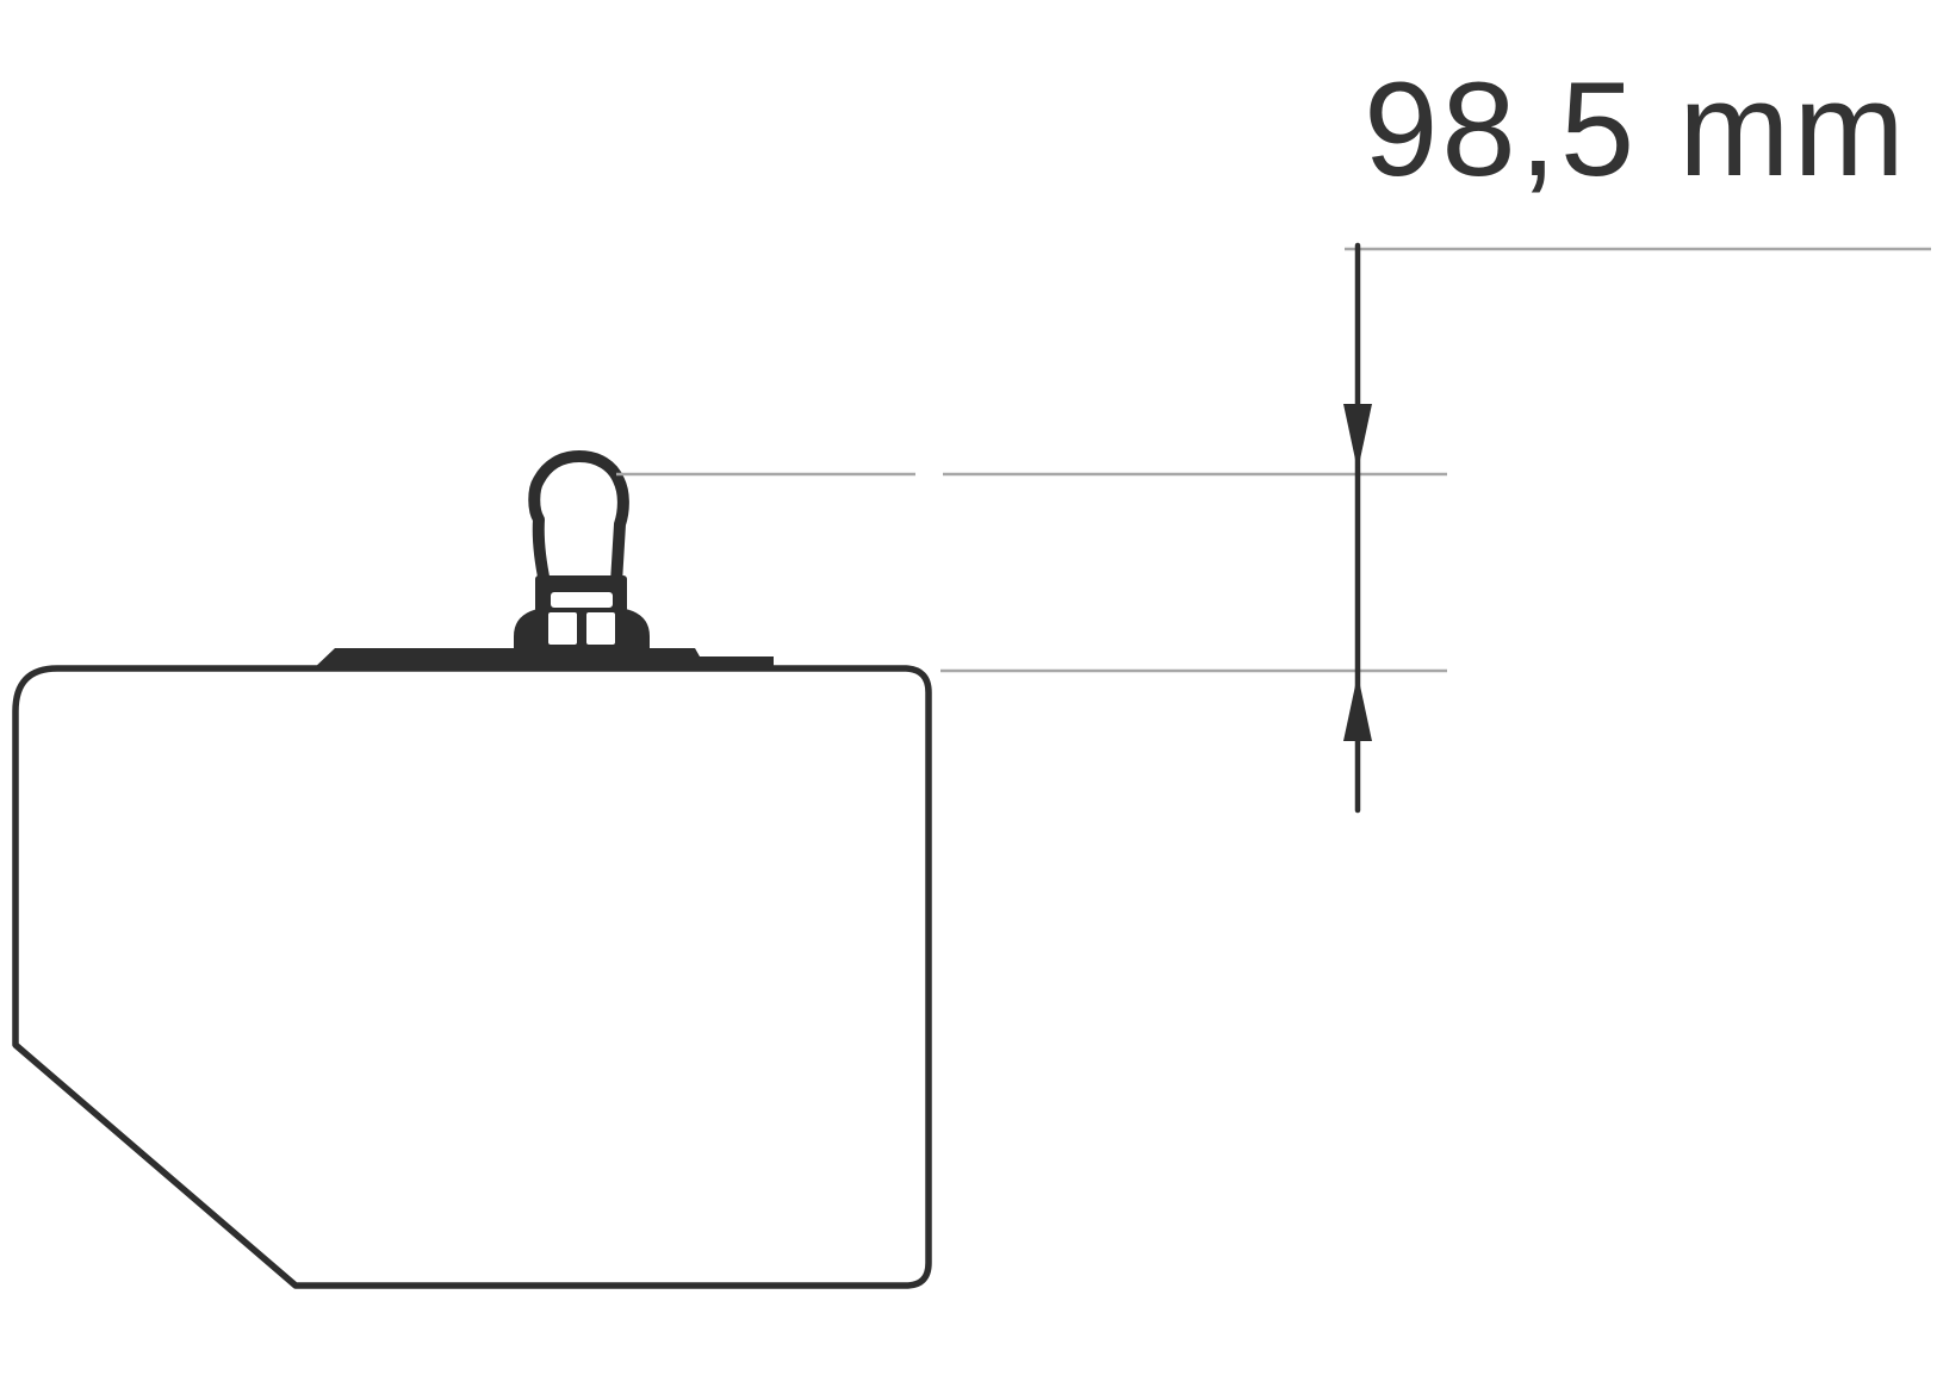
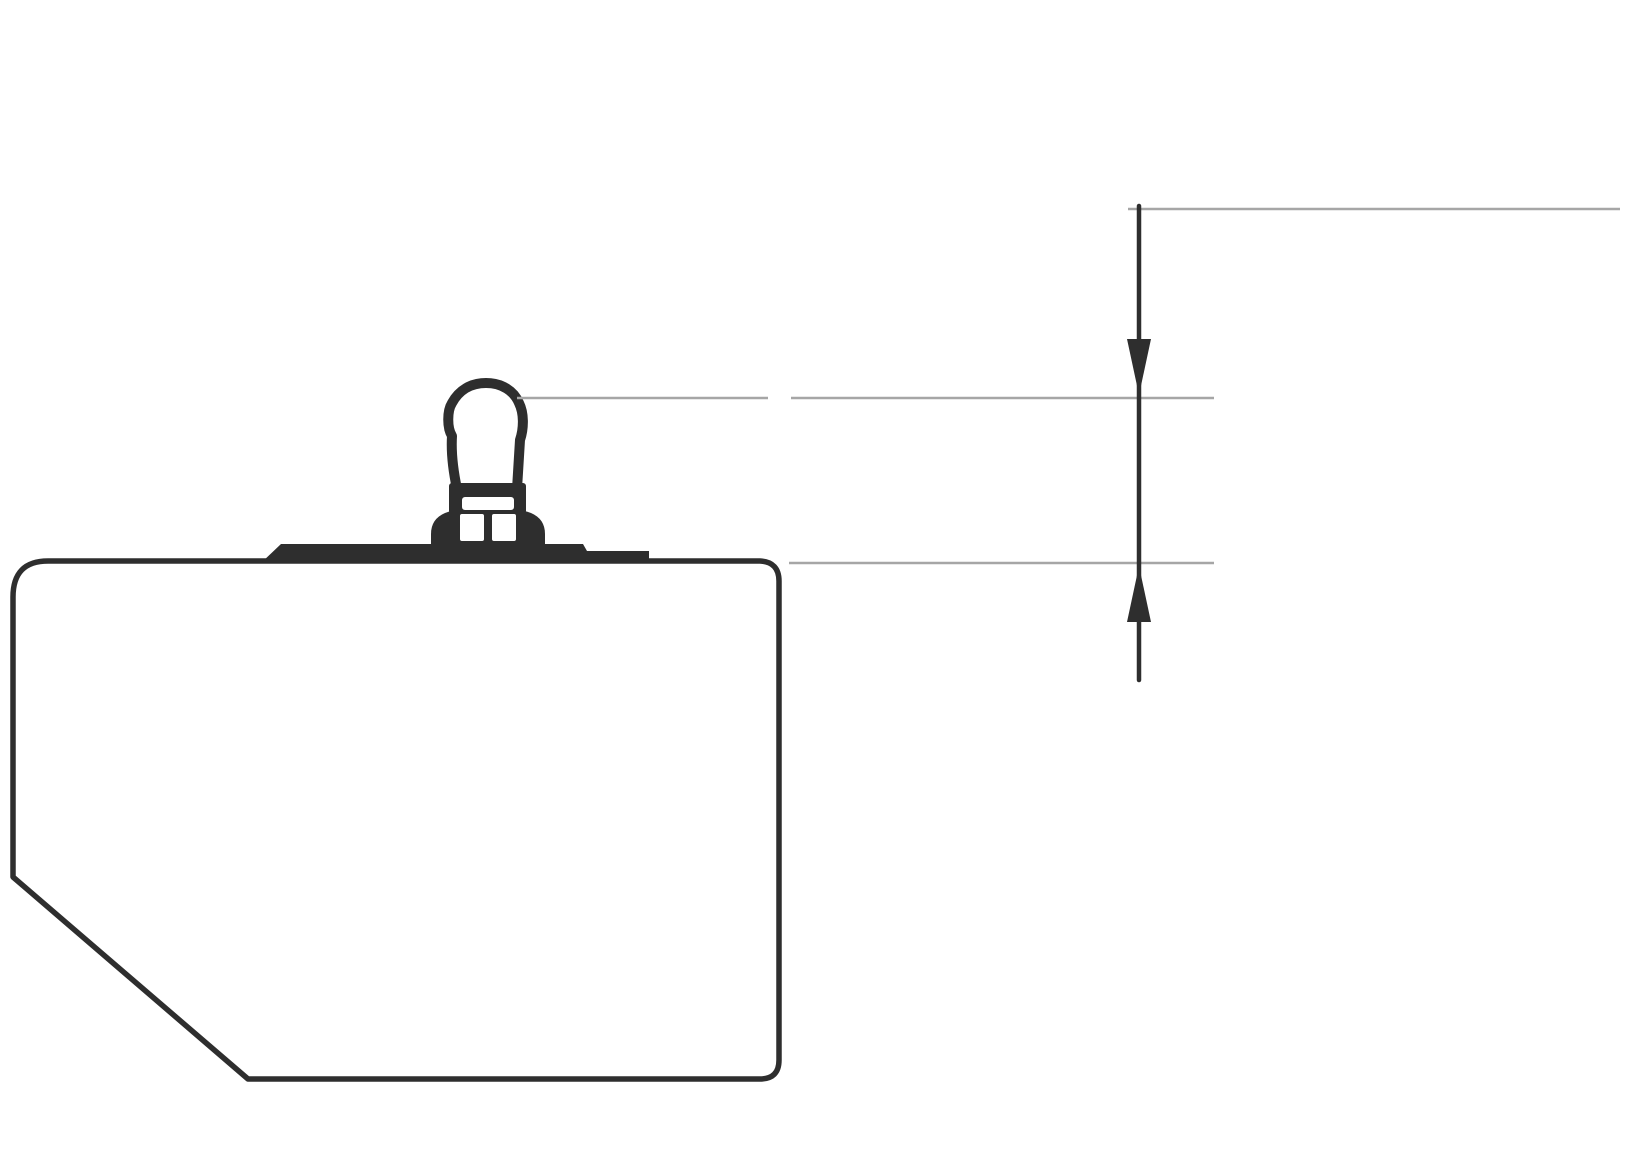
- 98,5 mm
